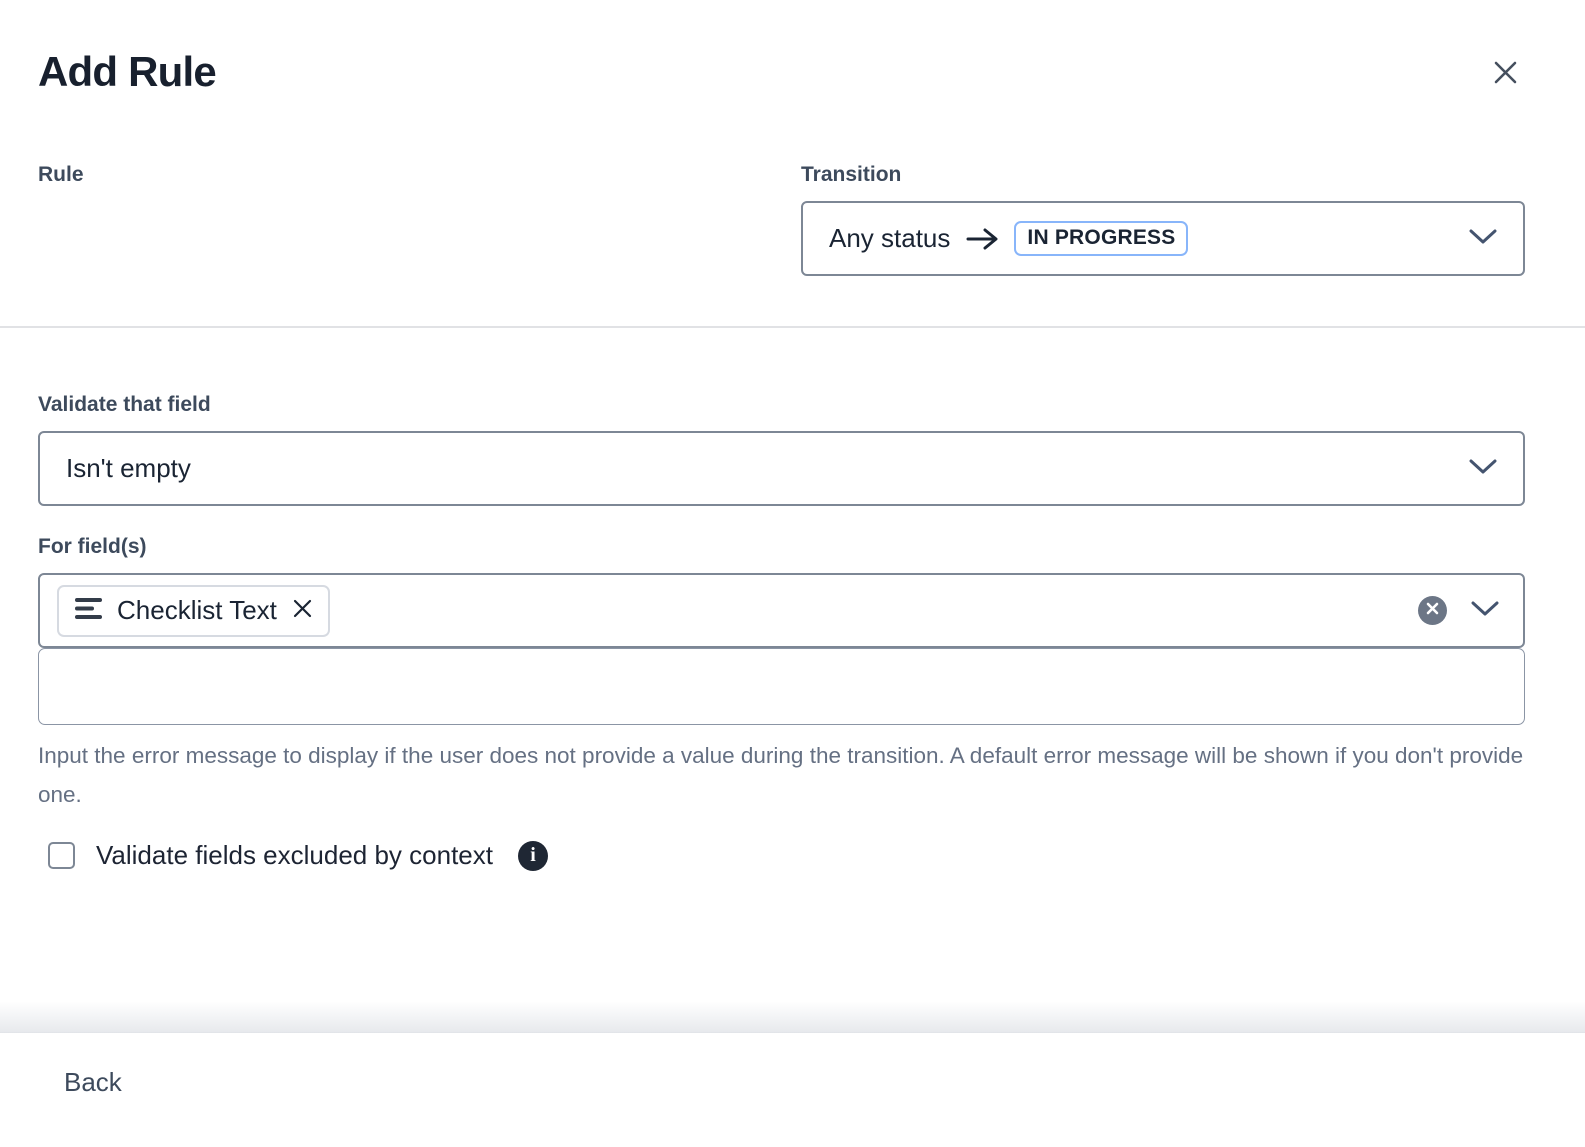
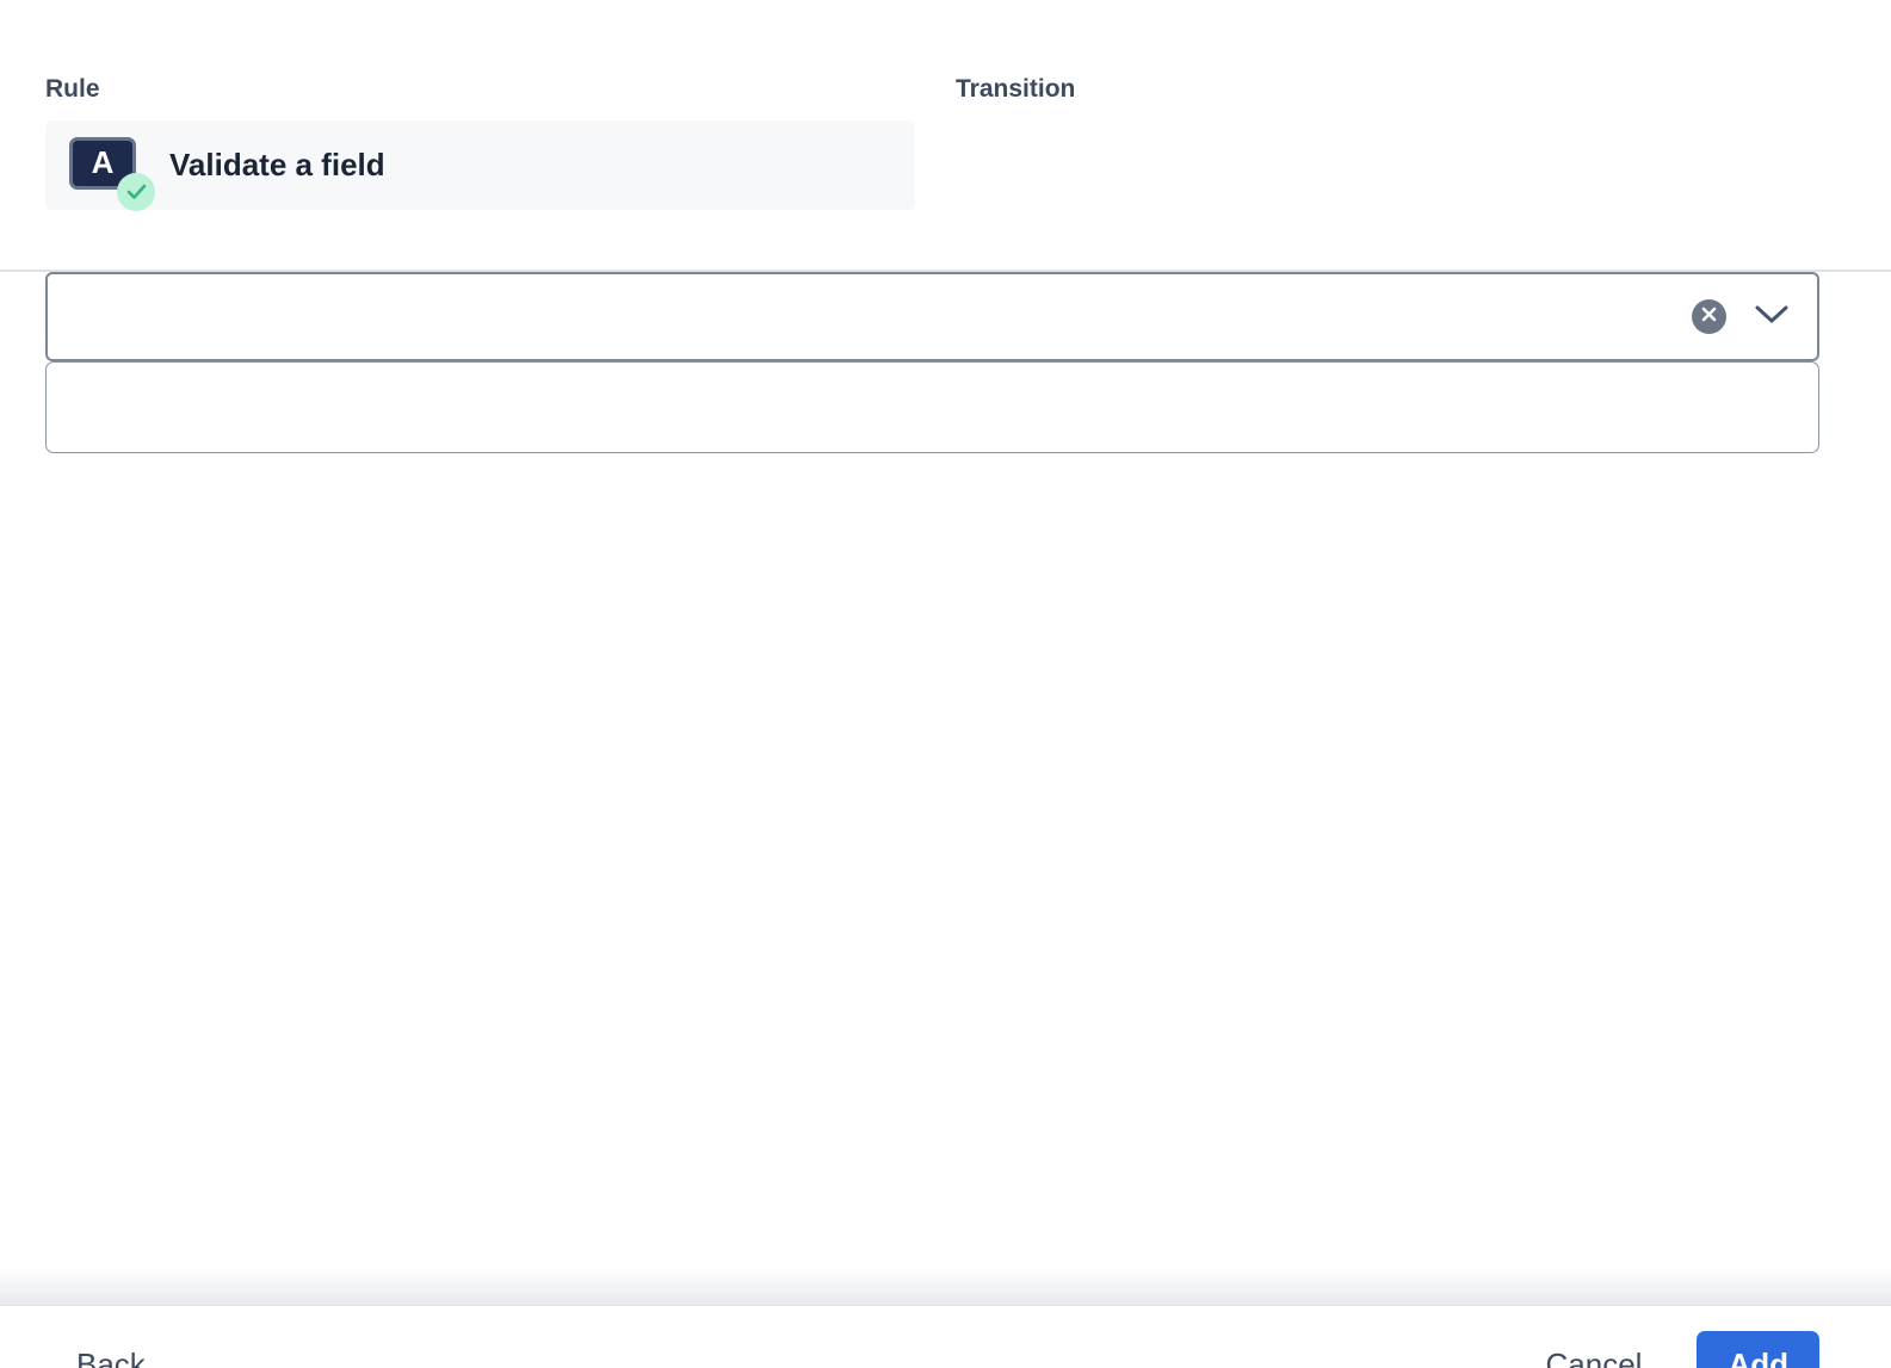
- Add Rule
  Rule
+ A
+ Validate a field
  Transition
- Any status
- IN PROGRESS
- Validate that field
- Isn't empty
- For field(s)
- Checklist Text
- Input the error message to display if the user does not provide a value during the transition. A default error message will be shown if you don't provide one.
- Validate fields excluded by context
- i
  Back
+ Cancel
+ Add
